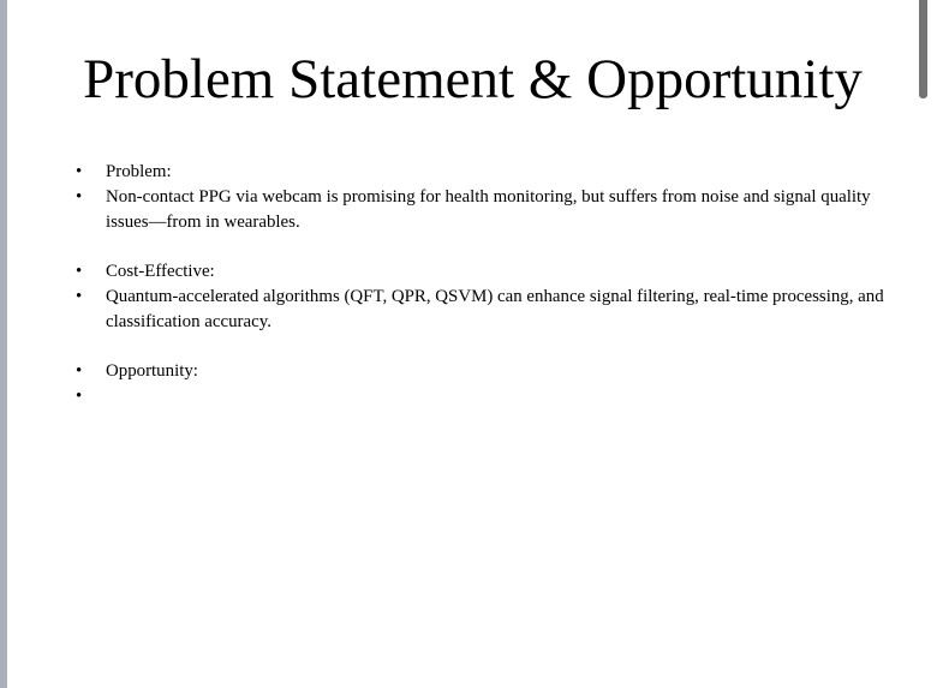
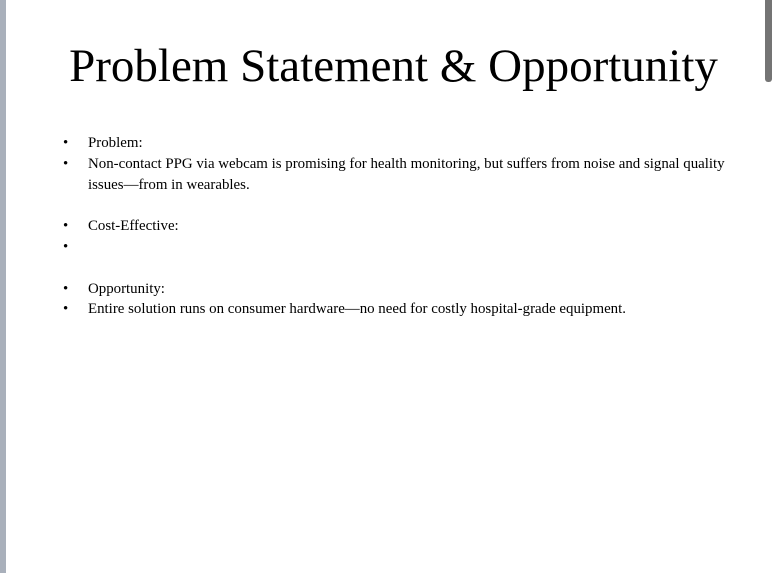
  Problem Statement & Opportunity
  •
  Problem:
  •
  Non-contact PPG via webcam is promising for health monitoring, but suffers from noise and signal quality issues—from in wearables.
  •
  Cost-Effective:
  •
- Quantum-accelerated algorithms (QFT, QPR, QSVM) can enhance signal filtering, real-time processing, and classification accuracy.
  •
  Opportunity:
  •
+ Entire solution runs on consumer hardware—no need for costly hospital-grade equipment.
